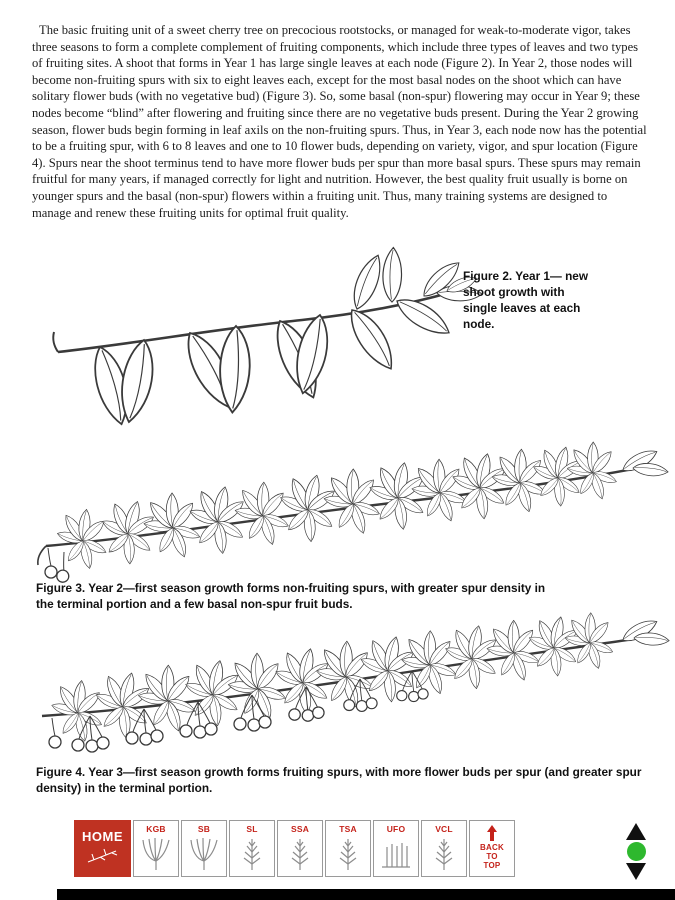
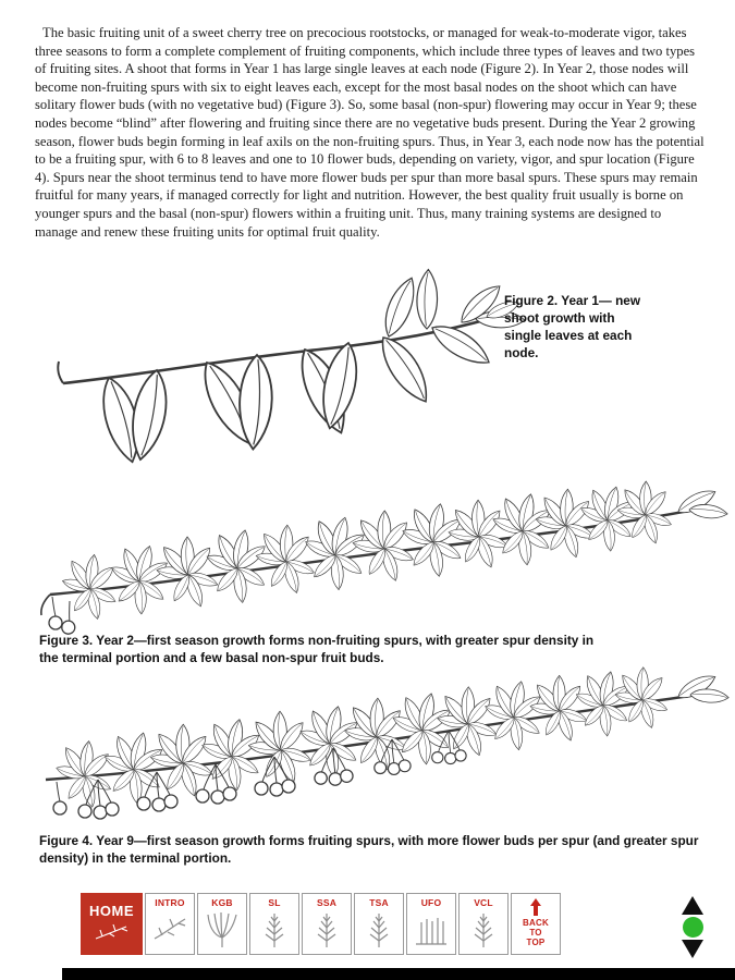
  The basic fruiting unit of a sweet cherry tree on precocious rootstocks, or managed for weak-to-moderate vigor, takes three seasons to form a complete complement of fruiting components, which include three types of leaves and two types of fruiting sites. A shoot that forms in Year 1 has large single leaves at each node (Figure 2). In Year 2, those nodes will become non-fruiting spurs with six to eight leaves each, except for the most basal nodes on the shoot which can have solitary flower buds (with no vegetative bud) (Figure 3). So, some basal (non-spur) flowering may occur in Year 9; these nodes become “blind” after flowering and fruiting since there are no vegetative buds present. During the Year 2 growing season, flower buds begin forming in leaf axils on the non-fruiting spurs. Thus, in Year 3, each node now has the potential to be a fruiting spur, with 6 to 8 leaves and one to 10 flower buds, depending on variety, vigor, and spur location (Figure 4). Spurs near the shoot terminus tend to have more flower buds per spur than more basal spurs. These spurs may remain fruitful for many years, if managed correctly for light and nutrition. However, the best quality fruit usually is borne on younger spurs and the basal (non-spur) flowers within a fruiting unit. Thus, many training systems are designed to manage and renew these fruiting units for optimal fruit quality.
  Figure 2. Year 1— new shoot growth with single leaves at each node.
  Figure 3. Year 2—first season growth forms non-fruiting spurs, with greater spur density in the terminal portion and a few basal non-spur fruit buds.
- Figure 4. Year 3—first season growth forms fruiting spurs, with more flower buds per spur (and greater spur density) in the terminal portion.
+ Figure 4. Year 9—first season growth forms fruiting spurs, with more flower buds per spur (and greater spur density) in the terminal portion.
  HOME
+ INTRO
  KGB
- SB
  SL
  SSA
  TSA
  UFO
  VCL
  BACK TO TOP
